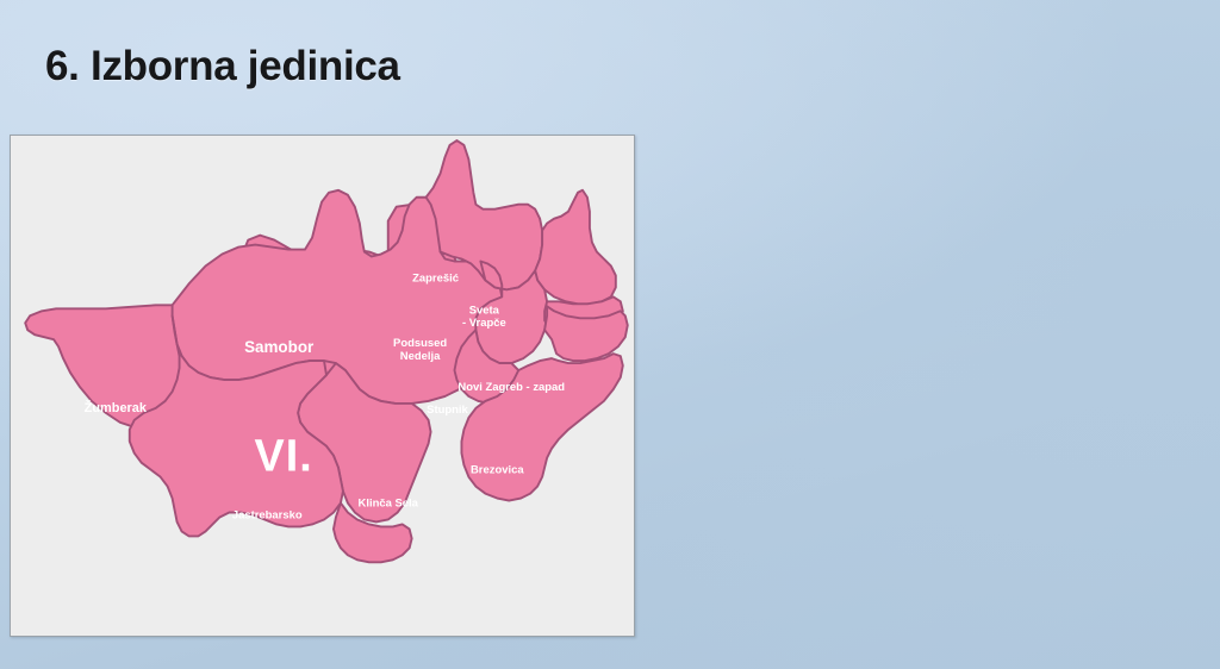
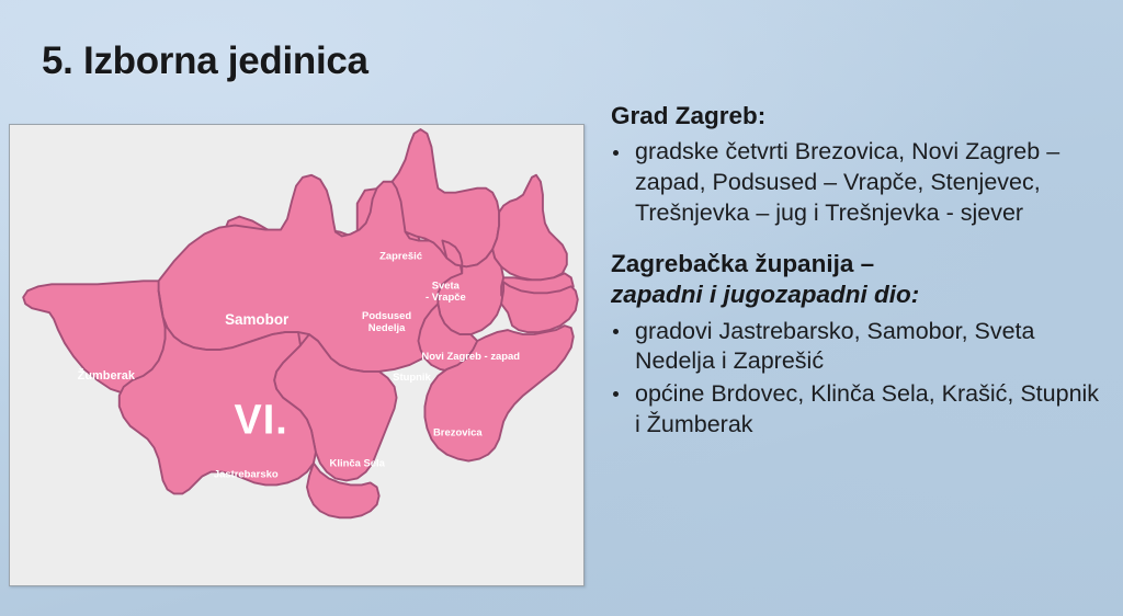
- 6. Izborna jedinica
+ 5. Izborna jedinica
  Zaprešić
  Sveta
  - Vrapče
  Podsused
  Nedelja
  Samobor
  Žumberak
  Novi Zagreb - zapad
  Stupnik
  Brezovica
  Klinča Sela
  VI.
  Jastrebarsko
+ Grad Zagreb:
+ gradske četvrti Brezovica, Novi Zagreb – zapad, Podsused – Vrapče, Stenjevec, Trešnjevka – jug i Trešnjevka - sjever
+ Zagrebačka županija –
+ zapadni i jugozapadni dio:
+ gradovi Jastrebarsko, Samobor, Sveta Nedelja i Zaprešić
+ općine Brdovec, Klinča Sela, Krašić, Stupnik i Žumberak
